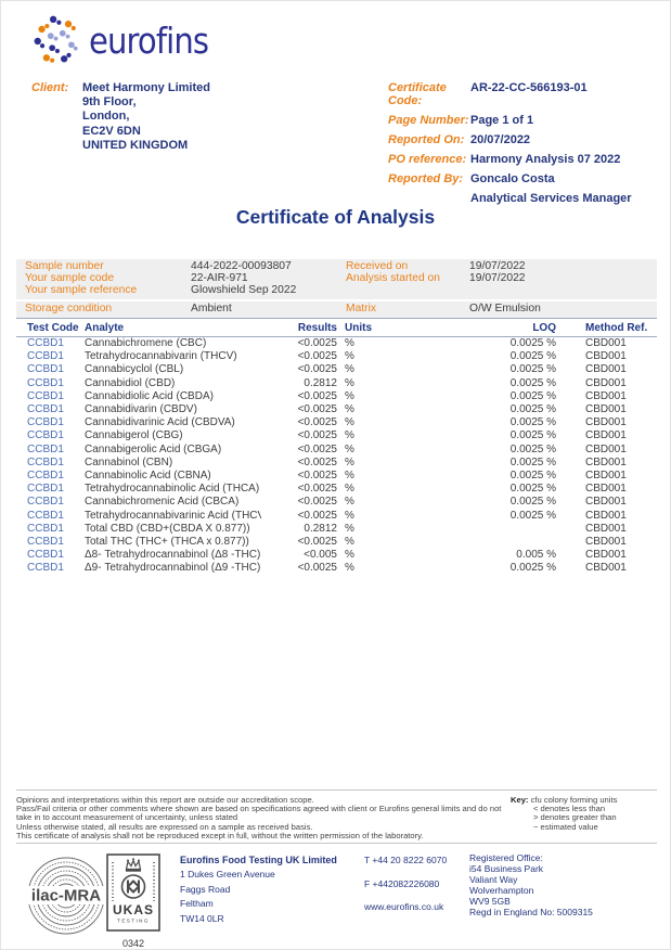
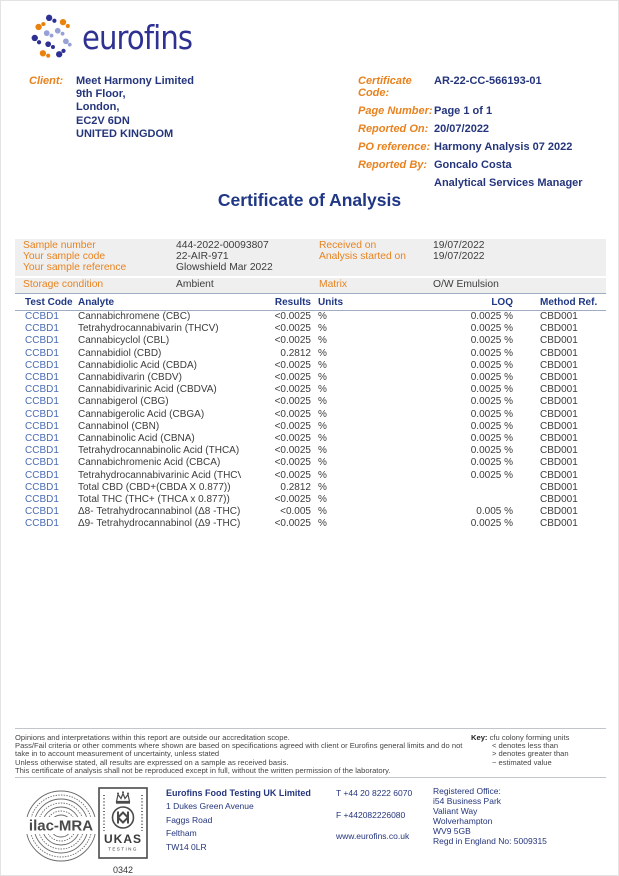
  eurofins
  Client:
  Meet Harmony Limited
  9th Floor,
  London,
  EC2V 6DN
  UNITED KINGDOM
  Certificate Code:
  AR-22-CC-566193-01
  Page Number:
  Page 1 of 1
  Reported On:
  20/07/2022
  PO reference:
  Harmony Analysis 07 2022
  Reported By:
  Goncalo Costa
  Analytical Services Manager
  Certificate of Analysis
  Sample number
  444-2022-00093807
  Received on
  19/07/2022
  Your sample code
  22-AIR-971
  Analysis started on
  19/07/2022
  Your sample reference
- Glowshield Sep 2022
+ Glowshield Mar 2022
  Storage condition
  Ambient
  Matrix
  O/W Emulsion
  Test Code	Analyte	Results	Units	LOQ	Method Ref.
  CCBD1	Cannabichromene (CBC)	<0.0025	%	0.0025 %	CBD001
  CCBD1	Tetrahydrocannabivarin (THCV)	<0.0025	%	0.0025 %	CBD001
  CCBD1	Cannabicyclol (CBL)	<0.0025	%	0.0025 %	CBD001
  CCBD1	Cannabidiol (CBD)	0.2812	%	0.0025 %	CBD001
  CCBD1	Cannabidiolic Acid (CBDA)	<0.0025	%	0.0025 %	CBD001
  CCBD1	Cannabidivarin (CBDV)	<0.0025	%	0.0025 %	CBD001
  CCBD1	Cannabidivarinic Acid (CBDVA)	<0.0025	%	0.0025 %	CBD001
  CCBD1	Cannabigerol (CBG)	<0.0025	%	0.0025 %	CBD001
  CCBD1	Cannabigerolic Acid (CBGA)	<0.0025	%	0.0025 %	CBD001
  CCBD1	Cannabinol (CBN)	<0.0025	%	0.0025 %	CBD001
  CCBD1	Cannabinolic Acid (CBNA)	<0.0025	%	0.0025 %	CBD001
  CCBD1	Tetrahydrocannabinolic Acid (THCA)	<0.0025	%	0.0025 %	CBD001
  CCBD1	Cannabichromenic Acid (CBCA)	<0.0025	%	0.0025 %	CBD001
  CCBD1	Tetrahydrocannabivarinic Acid (THCV	<0.0025	%	0.0025 %	CBD001
  CCBD1	Total CBD (CBD+(CBDA X 0.877))	0.2812	%		CBD001
  CCBD1	Total THC (THC+ (THCA x 0.877))	<0.0025	%		CBD001
  CCBD1	Δ8- Tetrahydrocannabinol (Δ8 -THC)	<0.005	%	0.005 %	CBD001
  CCBD1	Δ9- Tetrahydrocannabinol (Δ9 -THC)	<0.0025	%	0.0025 %	CBD001
  Opinions and interpretations within this report are outside our accreditation scope.
  Pass/Fail criteria or other comments where shown are based on specifications agreed with client or Eurofins general limits and do not
  take in to account measurement of uncertainty, unless stated
  Unless otherwise stated, all results are expressed on a sample as received basis.
  This certificate of analysis shall not be reproduced except in full, without the written permission of the laboratory.
  Key: cfu colony forming units
  < denotes less than
  > denotes greater than
  ~ estimated value
  ilac-MRA
  UKAS
  0342
  Eurofins Food Testing UK Limited
  1 Dukes Green Avenue
  Faggs Road
  Feltham
  TW14 0LR
  T +44 20 8222 6070
  F +442082226080
  www.eurofins.co.uk
  Registered Office:
  i54 Business Park
  Valiant Way
  Wolverhampton
  WV9 5GB
  Regd in England No: 5009315
